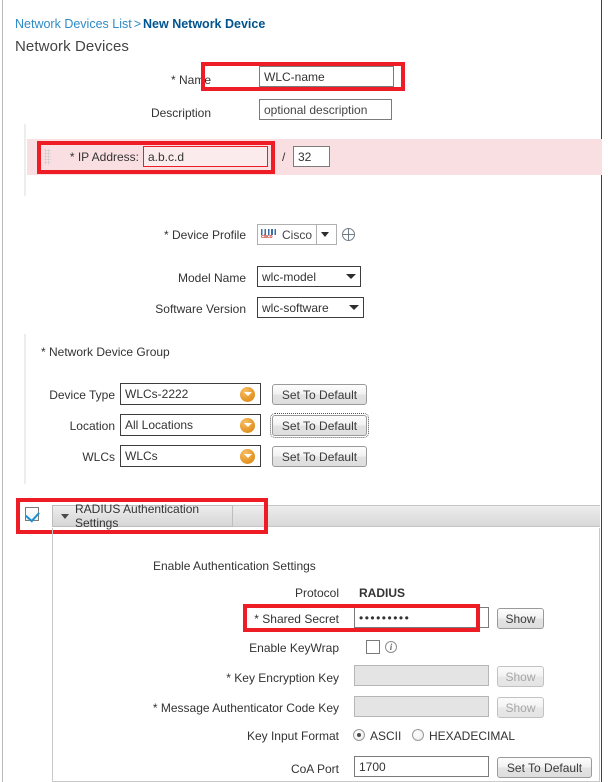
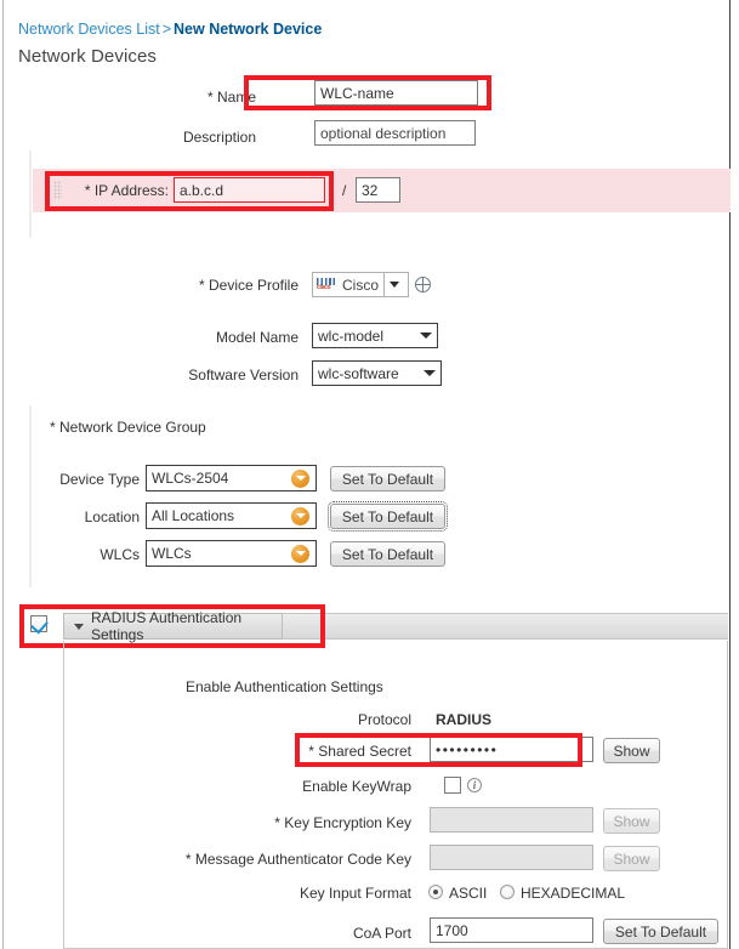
  Network Devices List > New Network Device
  Network Devices
  * Name
  WLC-name
  Description
  optional description
  * IP Address:
  a.b.c.d
  /
  32
  * Device Profile
  Cisco
  Model Name
  wlc-model
  Software Version
  wlc-software
  * Network Device Group
  Device Type
- WLCs-2222
+ WLCs-2504
  Set To Default
  Location
  All Locations
  Set To Default
  WLCs
  WLCs
  Set To Default
  RADIUS Authentication Settings
  Enable Authentication Settings
  Protocol
  RADIUS
  * Shared Secret
  •••••••••
  Show
  Enable KeyWrap
  i
  * Key Encryption Key
  Show
  * Message Authenticator Code Key
  Show
  Key Input Format
  ASCII
  HEXADECIMAL
  CoA Port
  1700
  Set To Default
